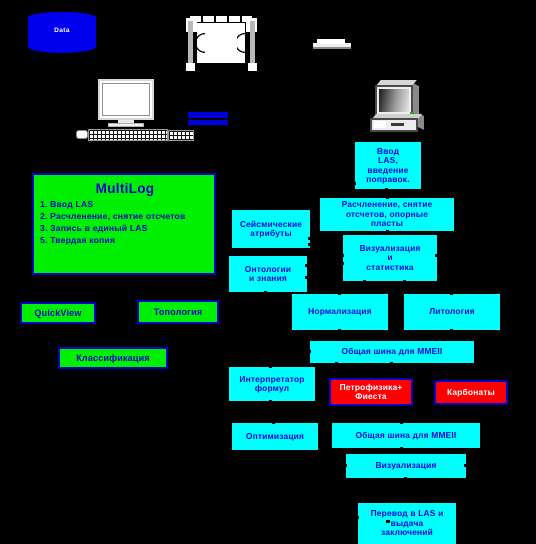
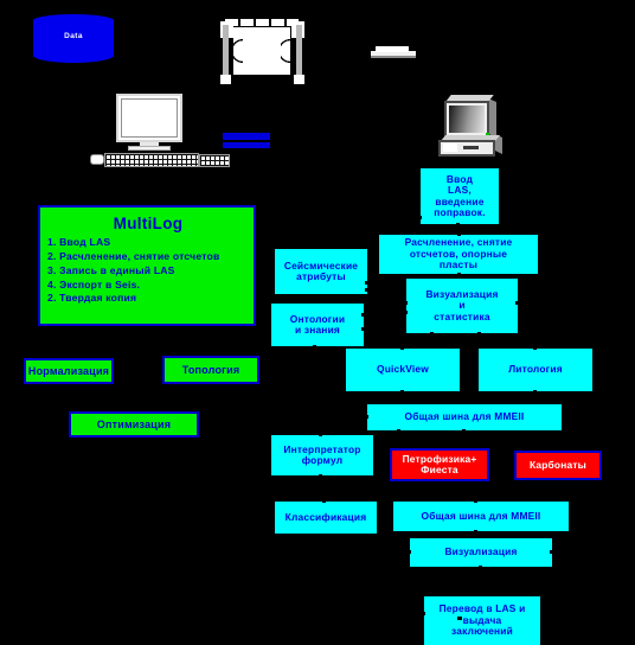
  MultiLog
  1. Ввод LAS
  2. Расчленение, снятие отсчетов
  3. Запись в единый LAS
+ 4. Экспорт в Seis.
- 5. Твердая копия
+ 2. Твердая копия
  Ввод
  LAS,
  введение
  поправок.
  Расчленение, снятие
  отсчетов, опорные
  пласты
  Сейсмические
  атрибуты
  Визуализация
  и
  статистика
  Онтологии
  и знания
- QuickView
+ Нормализация
  Топология
- Нормализация
+ QuickView
  Литология
- Классификация
+ Оптимизация
  Общая шина для ММЕII
  Интерпретатор
  формул
  Петрофизика+
  Фиеста
  Карбонаты
- Оптимизация
+ Классификация
  Общая шина для ММЕII
  Визуализация
  Перевод в LAS и
  выдача
  заключений
